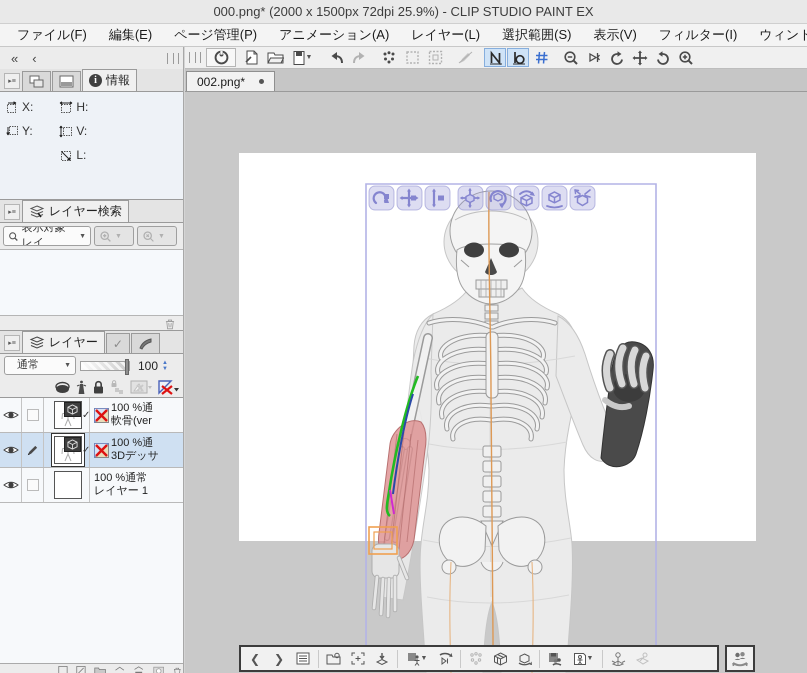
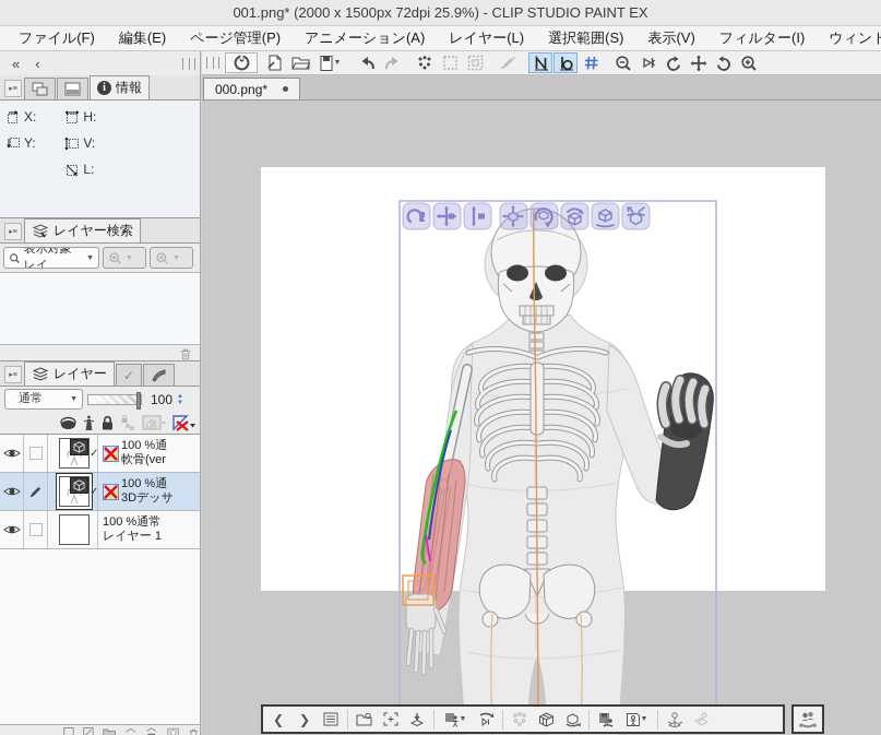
- 000.png* (2000 x 1500px 72dpi 25.9%) - CLIP STUDIO PAINT EX
+ 001.png* (2000 x 1500px 72dpi 25.9%) - CLIP STUDIO PAINT EX
  ファイル(F)
  編集(E)
  ページ管理(P)
  アニメーション(A)
  レイヤー(L)
  選択範囲(S)
  表示(V)
  フィルター(I)
  «
  ‹
  i
  情報
  X:
  Y:
  H:
  V:
  L:
  レイヤー検索
  表示対象レイ
  レイヤー
  ✓
  通常
  100
  ✓
  100 %通
  軟骨(ver
  ✓
  100 %通
  3Dデッサ
  100 %通常
  レイヤー 1
- 002.png*
+ 000.png*
  ❮
  ❯
